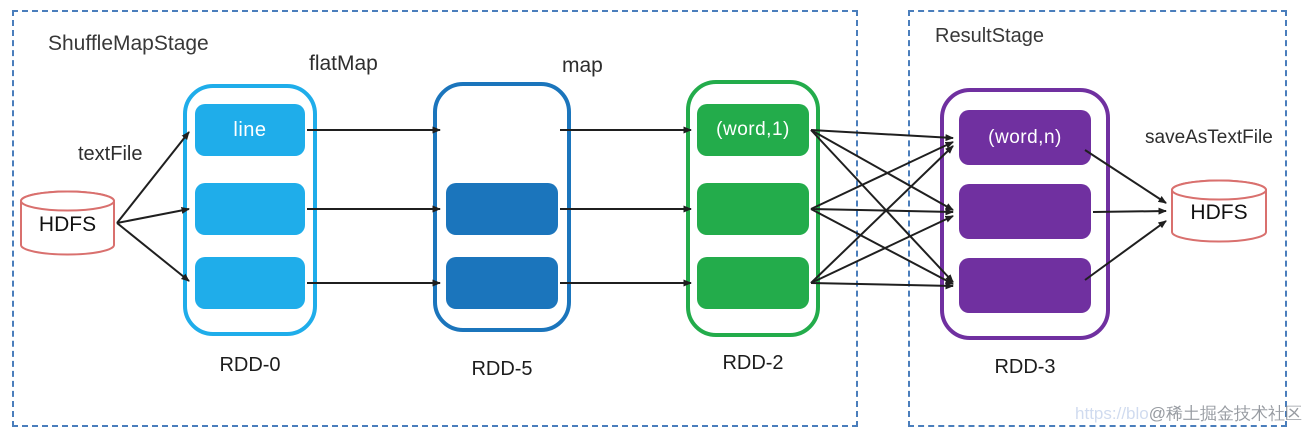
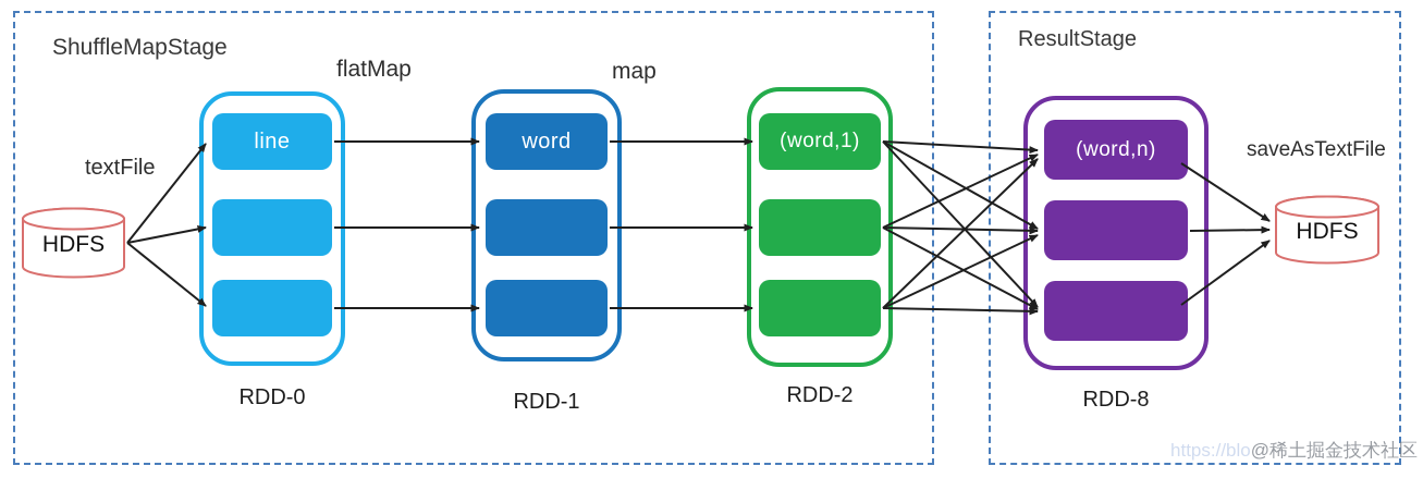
  ShuffleMapStage
  ResultStage
  textFile
  flatMap
  map
  saveAsTextFile
  line
  RDD-0
+ word
- RDD-5
+ RDD-1
  (word,1)
  RDD-2
  (word,n)
- RDD-3
+ RDD-8
  HDFS
  HDFS
  https://blo@稀土掘金技术社区
